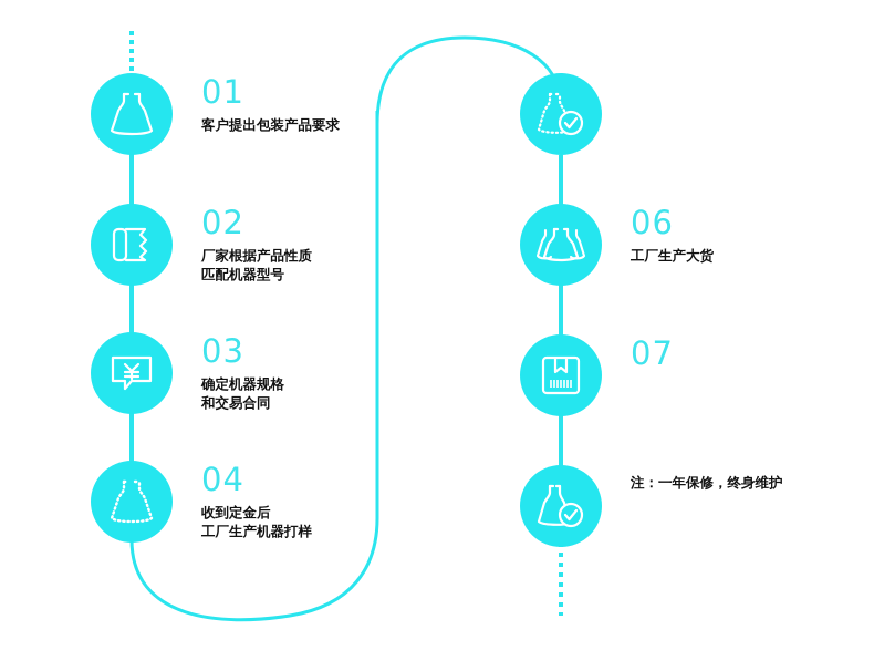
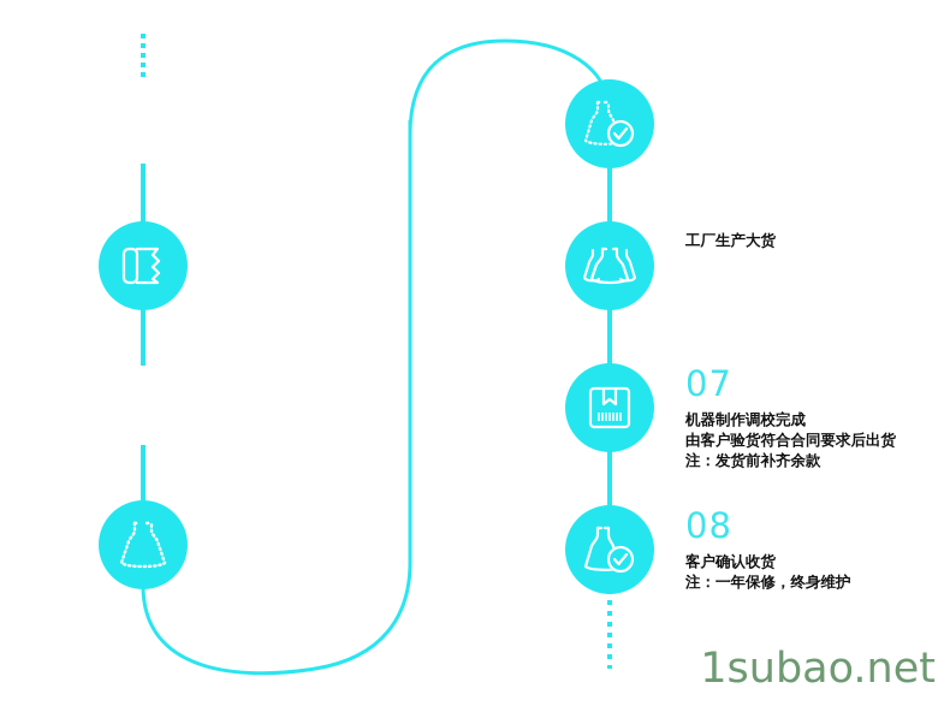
- 01
- 客户提出包装产品要求
- 02
- 厂家根据产品性质
- 匹配机器型号
- 03
- 确定机器规格
- 和交易合同
- 04
- 收到定金后
- 工厂生产机器打样
- 06
  工厂生产大货
  07
+ 机器制作调校完成
+ 由客户验货符合合同要求后出货
+ 注：发货前补齐余款
+ 08
+ 客户确认收货
  注：一年保修，终身维护
+ 1subao.net
